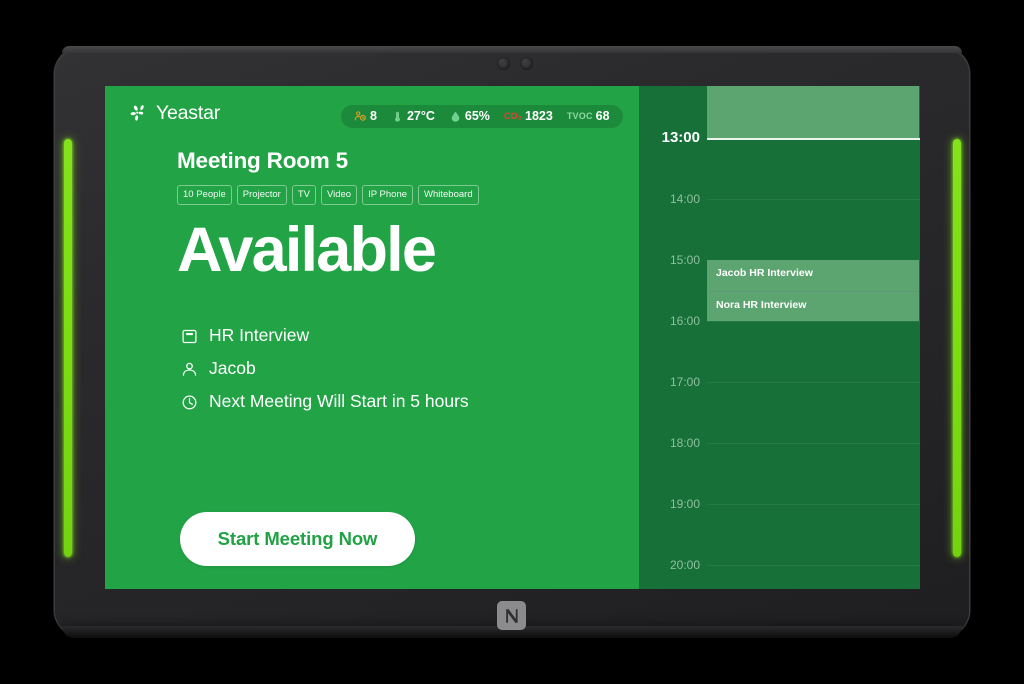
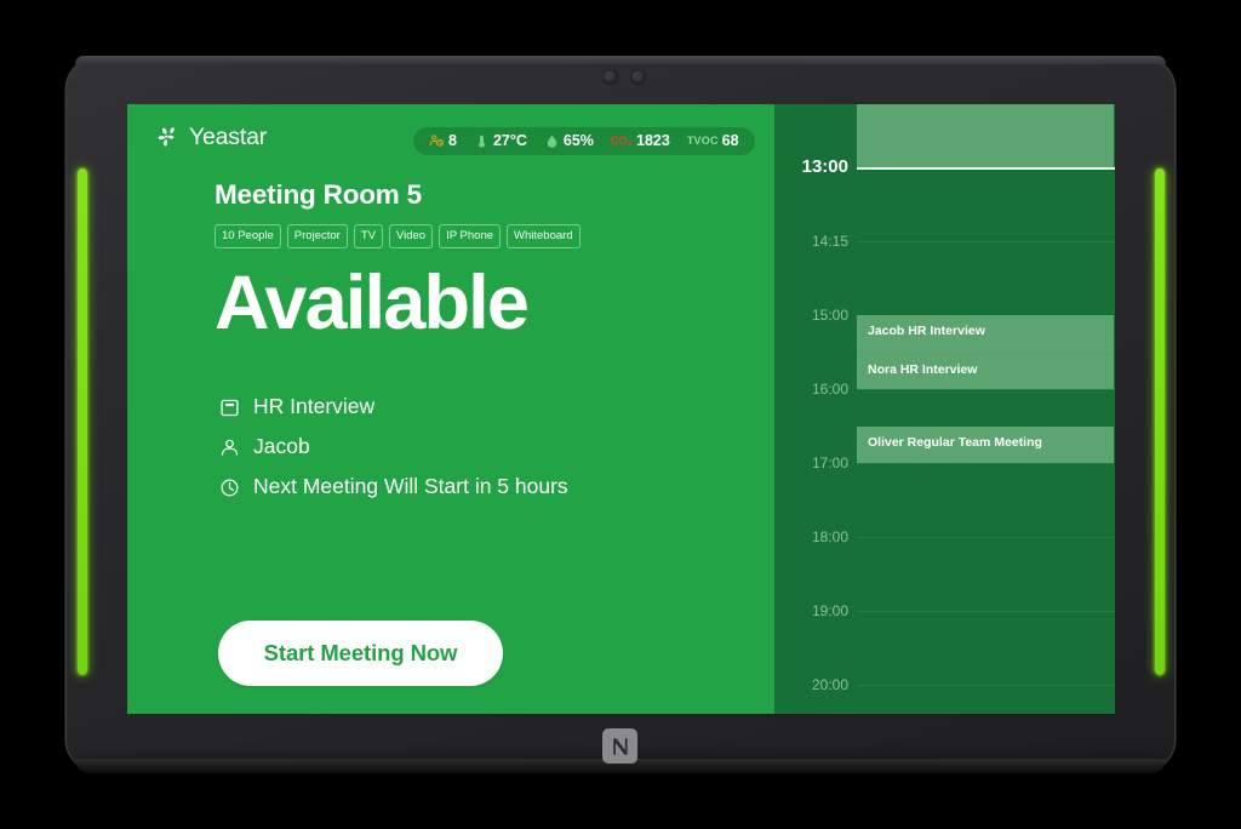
  Yeastar
  8
  27°C
  65%
  CO₂
  1823
  TVOC
  68
  Meeting Room 5
  10 People
  Projector
  TV
  Video
  IP Phone
  Whiteboard
  Available
  HR Interview
  Jacob
  Next Meeting Will Start in 5 hours
  Start Meeting Now
  13:00
- 14:00
+ 14:15
  15:00
  16:00
  17:00
  18:00
  19:00
  20:00
  Jacob HR Interview
  Nora HR Interview
+ Oliver Regular Team Meeting
